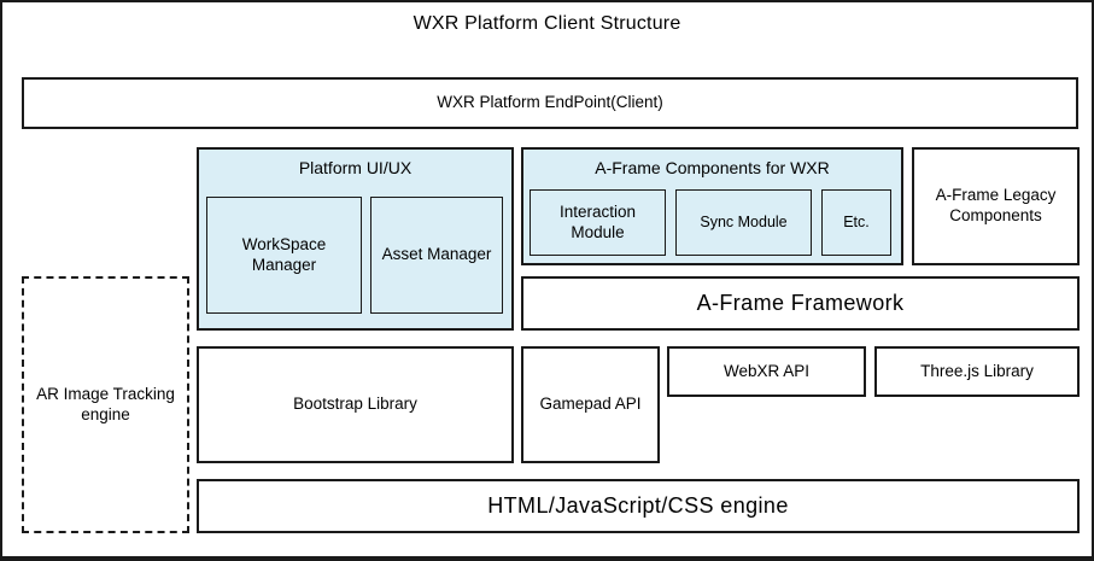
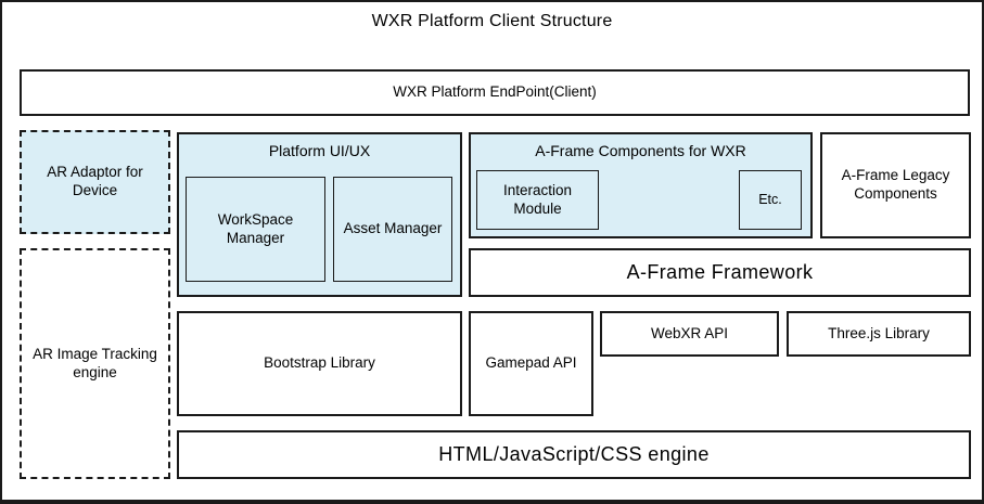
  WXR Platform Client Structure
  WXR Platform EndPoint(Client)
+ AR Adaptor for Device
  AR Image Tracking engine
  Platform UI/UX
  WorkSpace Manager
  Asset Manager
  A-Frame Components for WXR
  Interaction Module
- Sync Module
  Etc.
  A-Frame Legacy Components
  A-Frame Framework
  Bootstrap Library
  Gamepad API
  WebXR API
  Three.js Library
  HTML/JavaScript/CSS engine
